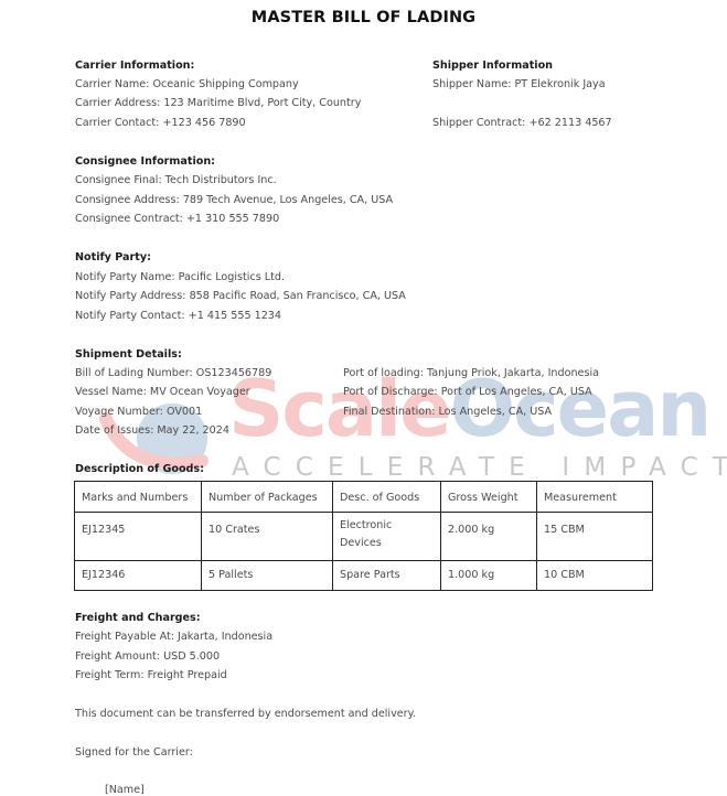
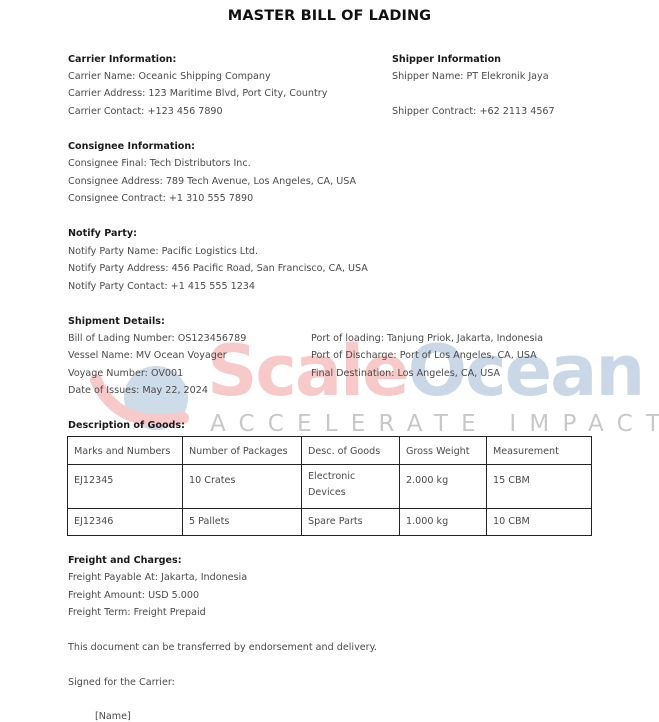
  ScaleOcean
  ACCELERATE IMPAC
  MASTER BILL OF LADING
  Carrier Information:
  Carrier Name: Oceanic Shipping Company
  Carrier Address: 123 Maritime Blvd, Port City, Country
  Carrier Contact: +123 456 7890
  Shipper Information
  Shipper Name: PT Elekronik Jaya
  Shipper Contract: +62 2113 4567
  Consignee Information:
  Consignee Final: Tech Distributors Inc.
  Consignee Address: 789 Tech Avenue, Los Angeles, CA, USA
  Consignee Contract: +1 310 555 7890
  Notify Party:
  Notify Party Name: Pacific Logistics Ltd.
- Notify Party Address: 858 Pacific Road, San Francisco, CA, USA
+ Notify Party Address: 456 Pacific Road, San Francisco, CA, USA
  Notify Party Contact: +1 415 555 1234
  Shipment Details:
  Bill of Lading Number: OS123456789
  Vessel Name: MV Ocean Voyager
  Voyage Number: OV001
  Date of Issues: May 22, 2024
  Port of loading: Tanjung Priok, Jakarta, Indonesia
  Port of Discharge: Port of Los Angeles, CA, USA
  Final Destination: Los Angeles, CA, USA
  Description of Goods:
  Marks and Numbers	Number of Packages	Desc. of Goods	Gross Weight	Measurement
  EJ12345	10 Crates	Electronic Devices	2.000 kg	15 CBM
  EJ12346	5 Pallets	Spare Parts	1.000 kg	10 CBM
  Freight and Charges:
  Freight Payable At: Jakarta, Indonesia
  Freight Amount: USD 5.000
  Freight Term: Freight Prepaid
  This document can be transferred by endorsement and delivery.
  Signed for the Carrier:
  [Name]
